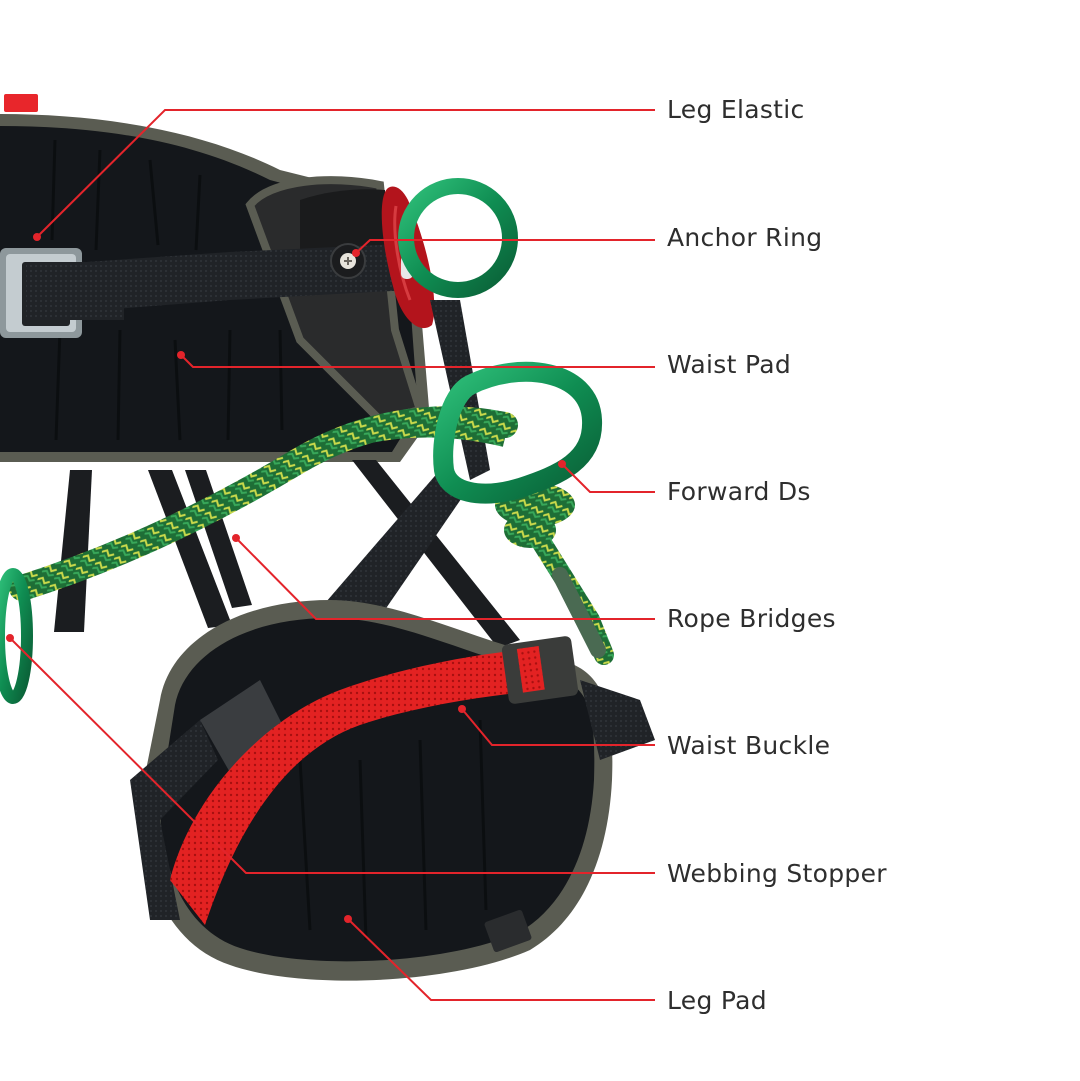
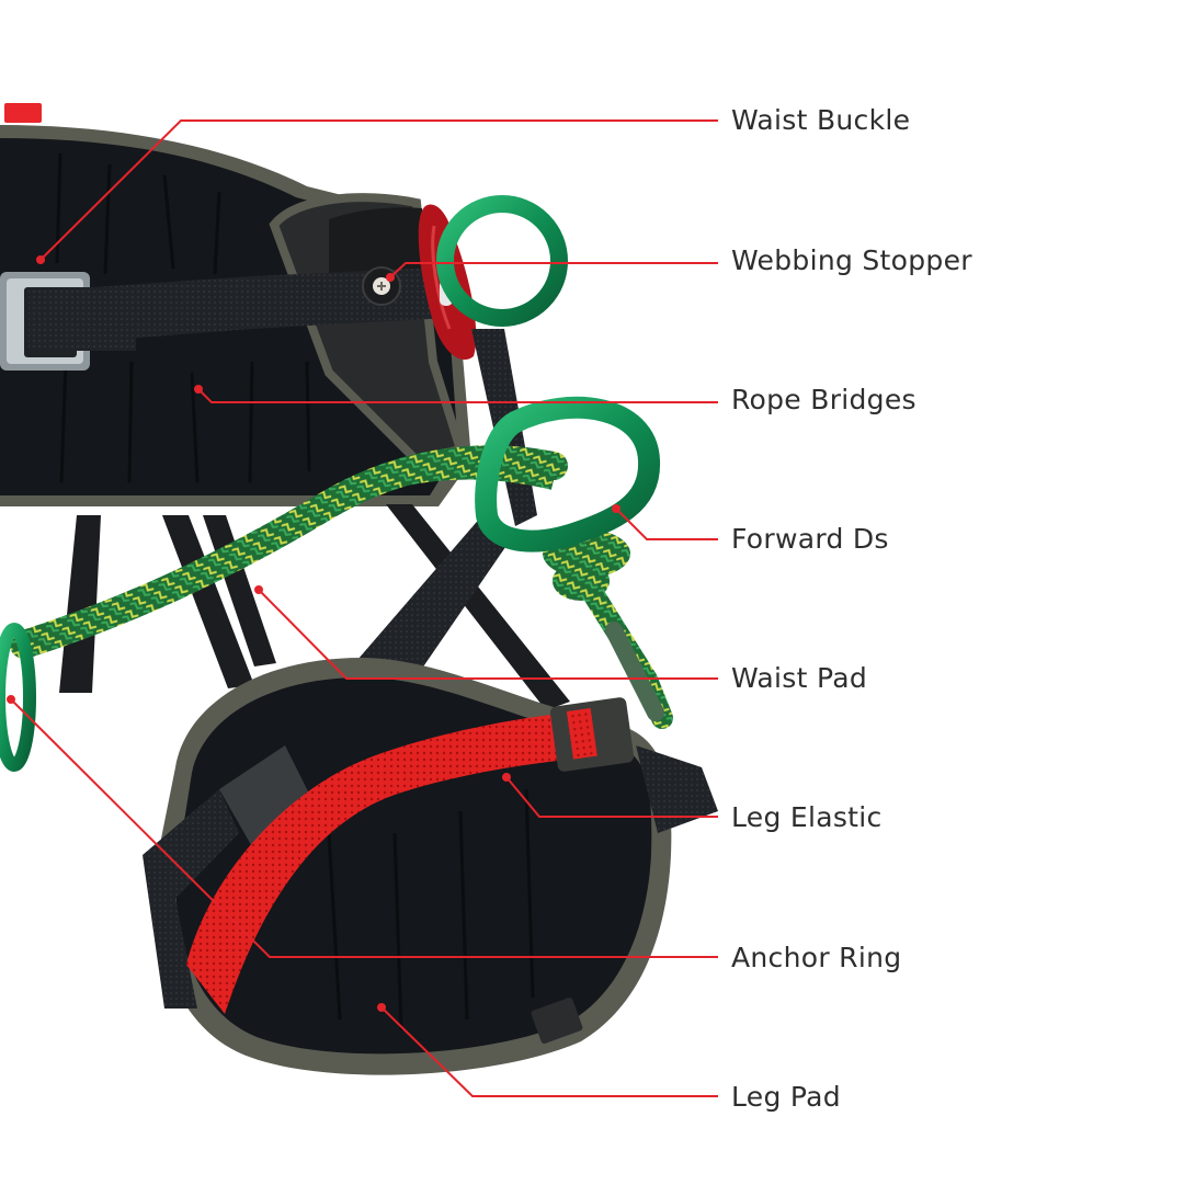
- Leg Elastic
+ Waist Buckle
- Anchor Ring
+ Webbing Stopper
- Waist Pad
+ Rope Bridges
  Forward Ds
- Rope Bridges
+ Waist Pad
- Waist Buckle
+ Leg Elastic
- Webbing Stopper
+ Anchor Ring
  Leg Pad
